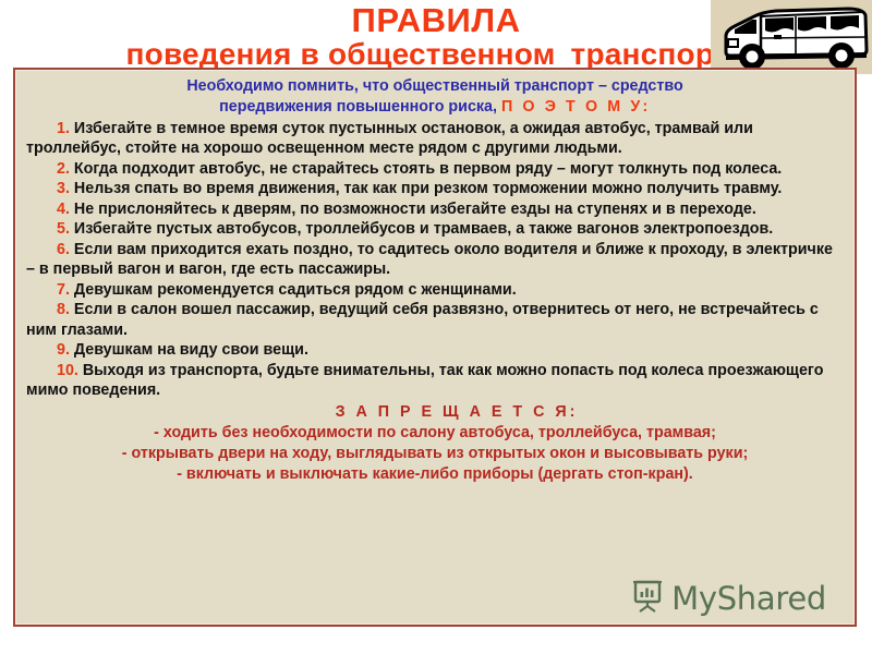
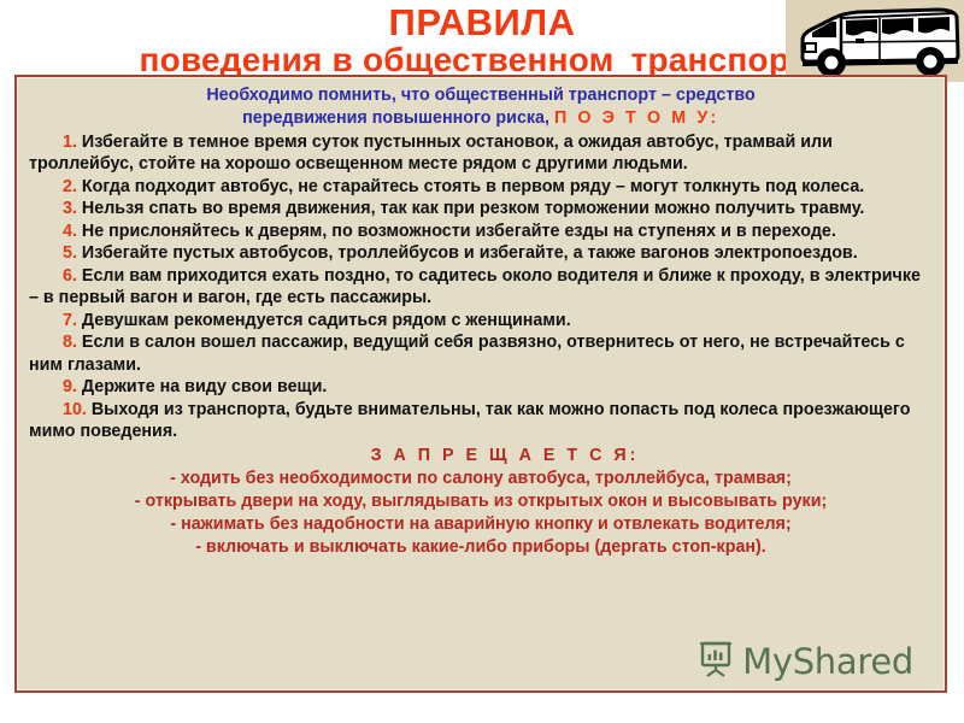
  ПРАВИЛА
  поведения в общественном транспор
  Необходимо помнить, что общественный транспорт – средство
  передвижения повышенного риска, П О Э Т О М У:
  1. Избегайте в темное время суток пустынных остановок, а ожидая автобус, трамвай или троллейбус, стойте на хорошо освещенном месте рядом с другими людьми.
  2. Когда подходит автобус, не старайтесь стоять в первом ряду – могут толкнуть под колеса.
  3. Нельзя спать во время движения, так как при резком торможении можно получить травму.
  4. Не прислоняйтесь к дверям, по возможности избегайте езды на ступенях и в переходе.
- 5. Избегайте пустых автобусов, троллейбусов и трамваев, а также вагонов электропоездов.
+ 5. Избегайте пустых автобусов, троллейбусов и избегайте, а также вагонов электропоездов.
  6. Если вам приходится ехать поздно, то садитесь около водителя и ближе к проходу, в электричке – в первый вагон и вагон, где есть пассажиры.
  7. Девушкам рекомендуется садиться рядом с женщинами.
  8. Если в салон вошел пассажир, ведущий себя развязно, отвернитесь от него, не встречайтесь с ним глазами.
- 9. Девушкам на виду свои вещи.
+ 9. Держите на виду свои вещи.
  10. Выходя из транспорта, будьте внимательны, так как можно попасть под колеса проезжающего мимо поведения.
  З А П Р Е Щ А Е Т С Я:
  - ходить без необходимости по салону автобуса, троллейбуса, трамвая;
  - открывать двери на ходу, выглядывать из открытых окон и высовывать руки;
+ - нажимать без надобности на аварийную кнопку и отвлекать водителя;
  - включать и выключать какие-либо приборы (дергать стоп-кран).
  MyShared
